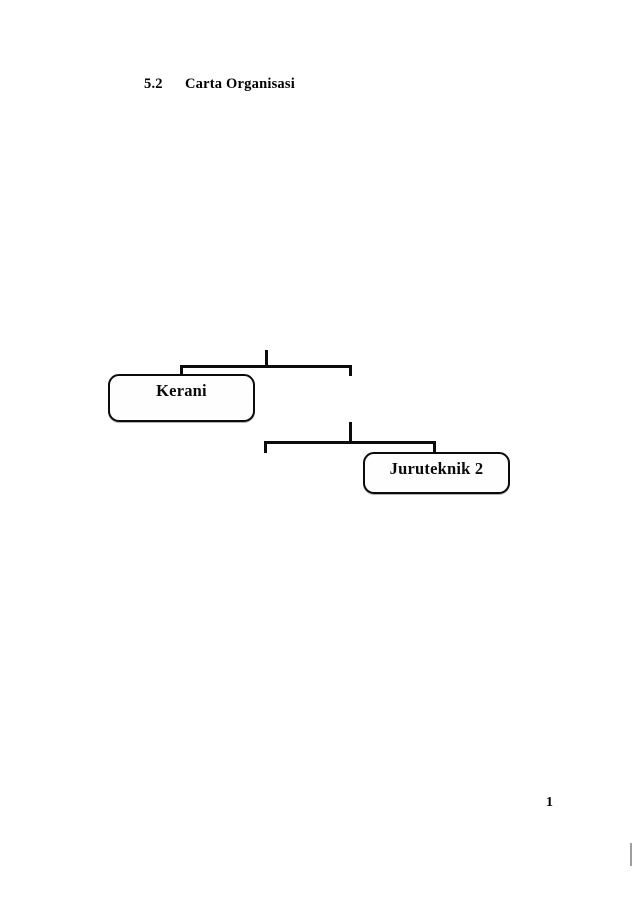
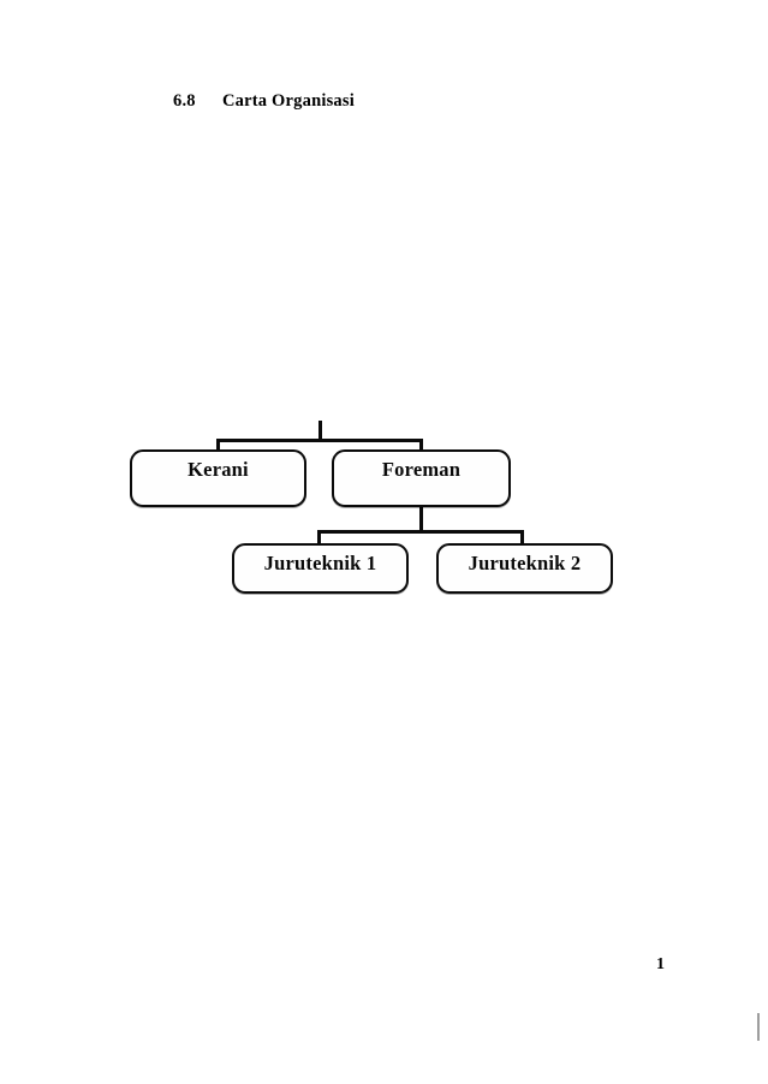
- 5.2 Carta Organisasi
+ 6.8 Carta Organisasi
  Kerani
+ Foreman
+ Juruteknik 1
  Juruteknik 2
  1
